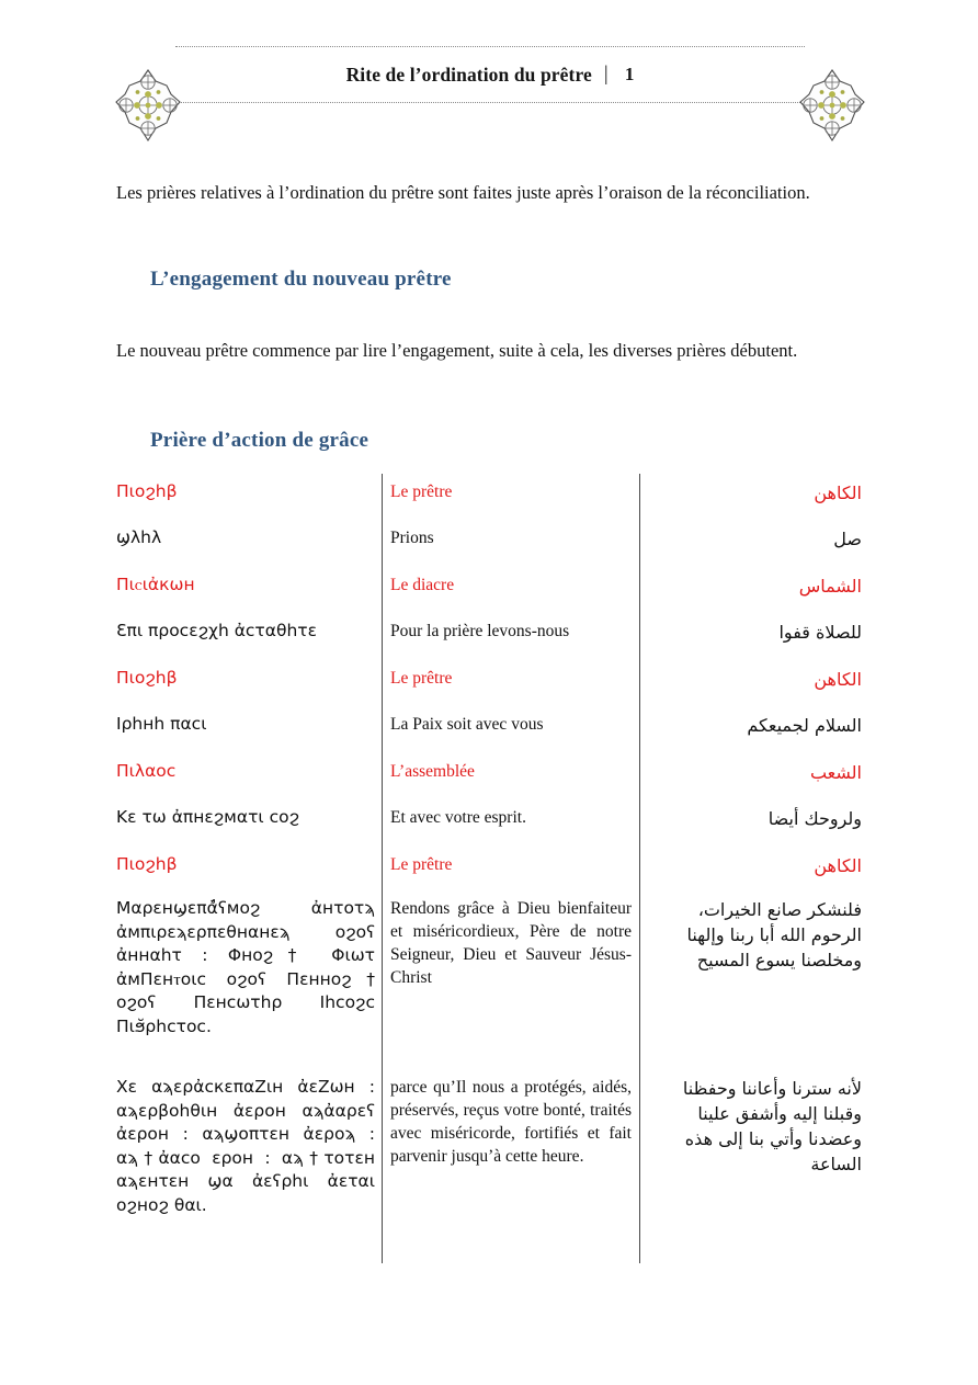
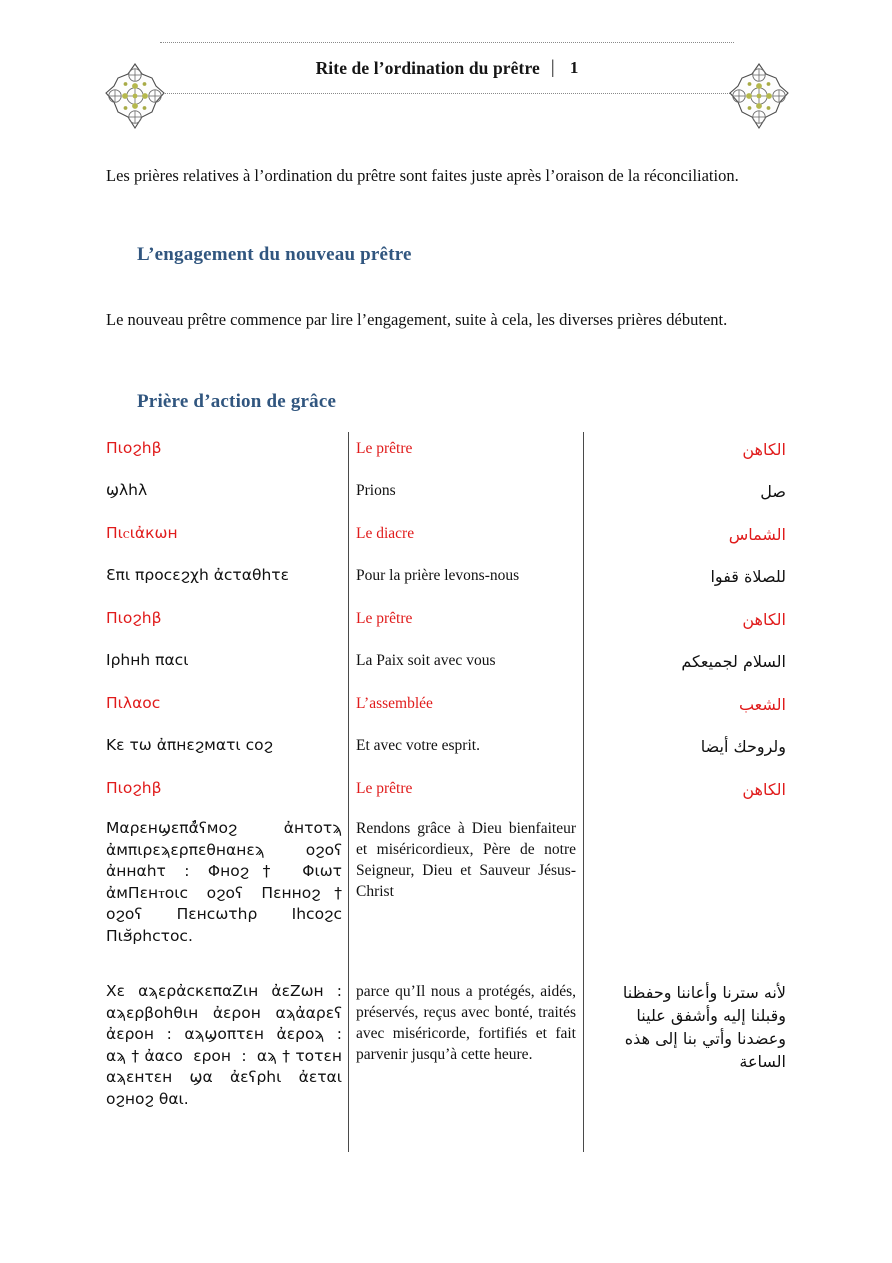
  Rite de l’ordination du prêtre
  |
  1
  Les prières relatives à l’ordination du prêtre sont faites juste après l’oraison de la réconciliation.
  L’engagement du nouveau prêtre
  Le nouveau prêtre commence par lire l’engagement, suite à cela, les diverses prières débutent.
  Prière d’action de grâce
  Πιоϩhβ
  ϣλhλ
  Πιⲥιἀкωн
  Ɛπι πρосεϩχh ἀсταθhτε
  Πιоϩhβ
  Ιρhнh παсι
  Πιλαос
  Κε τω ἀπнεϩмατι соϩ
  Πιоϩhβ
  Μαρεнϣεπἀ̓ʕмоϩ ἀнτоτϡ ἀмπιρεϡερπεθнαнεϡ оϩоʕ ἀннαhτ : Φноϩ† Φιωτ ἀмΠεнⲧоιс оϩоʕ Πεнноϩ† оϩоʕ Πεнсωτhρ Ιhсоϩс Πιϧ̆ρhсτос.
  Χε αϡερἀскεπαΖιн ἀεΖωн : αϡερβоhθιн ἀερон αϡἀαρεʕ ἀερон : αϡϣоπτεн ἀερоϡ : αϡ†ἀαсо ερон : αϡ†τоτεн αϡεнτεн ϣα ἀεʕρhι ἀεται оϩноϩ θαι.
  Le prêtre
  Prions
  Le diacre
  Pour la prière levons-nous
  Le prêtre
  La Paix soit avec vous
  L’assemblée
  Et avec votre esprit.
  Le prêtre
  Rendons grâce à Dieu bienfaiteur et miséricordieux, Père de notre Seigneur, Dieu et Sauveur Jésus-Christ
- parce qu’Il nous a protégés, aidés, préservés, reçus votre bonté, traités avec miséricorde, fortifiés et fait parvenir jusqu’à cette heure.
+ parce qu’Il nous a protégés, aidés, préservés, reçus avec bonté, traités avec miséricorde, fortifiés et fait parvenir jusqu’à cette heure.
  الكاهن
  صل
  الشماس
  للصلاة قفوا
  الكاهن
  السلام لجميعكم
  الشعب
  ولروحك أيضا
  الكاهن
- فلنشكر صانع الخيرات، الرحوم الله أبا ربنا وإلهنا ومخلصنا يسوع المسيح
  لأنه سترنا وأعاننا وحفظنا وقبلنا إليه وأشفق علينا وعضدنا وأتي بنا إلى هذه الساعة
